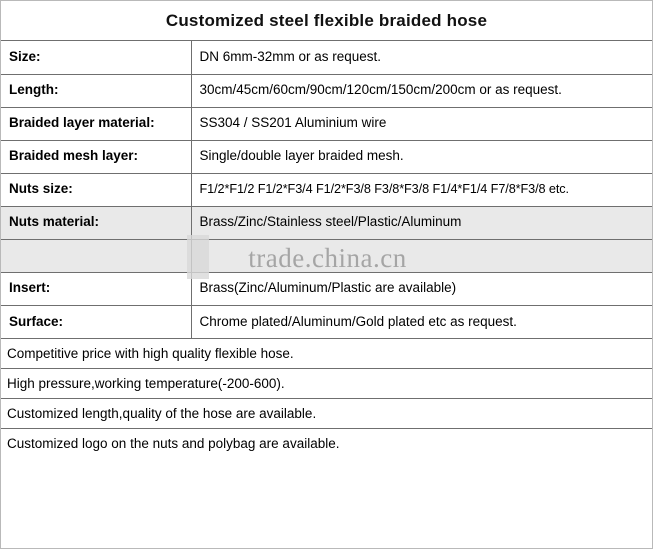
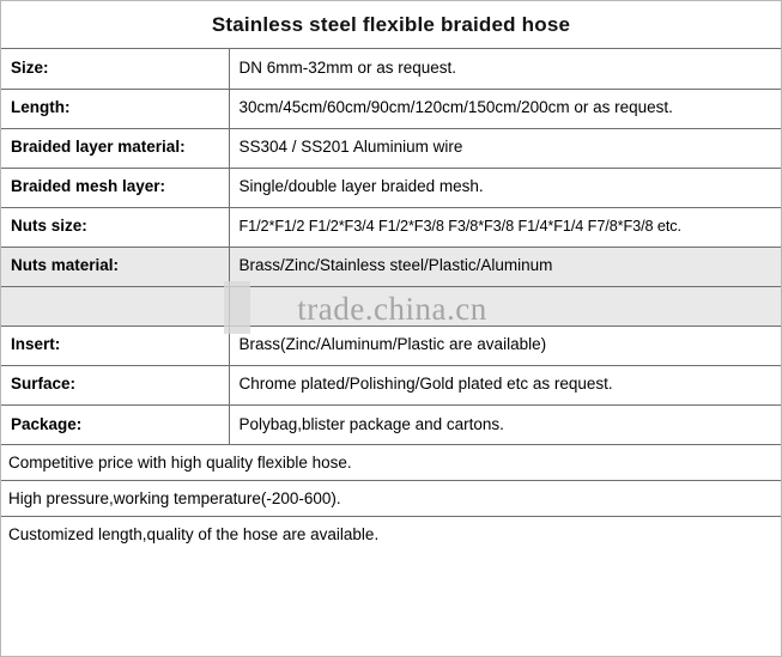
- Customized steel flexible braided hose
+ Stainless steel flexible braided hose
  Size:	DN 6mm-32mm or as request.
  Length:	30cm/45cm/60cm/90cm/120cm/150cm/200cm or as request.
  Braided layer material:	SS304 / SS201 Aluminium wire
  Braided mesh layer:	Single/double layer braided mesh.
  Nuts size:	F1/2*F1/2 F1/2*F3/4 F1/2*F3/8 F3/8*F3/8 F1/4*F1/4 F7/8*F3/8 etc.
  Nuts material:	Brass/Zinc/Stainless steel/Plastic/Aluminum
  Insert:	Brass(Zinc/Aluminum/Plastic are available)
- Surface:	Chrome plated/Aluminum/Gold plated etc as request.
+ Surface:	Chrome plated/Polishing/Gold plated etc as request.
+ Package:	Polybag,blister package and cartons.
  Competitive price with high quality flexible hose.
  High pressure,working temperature(-200-600).
  Customized length,quality of the hose are available.
- Customized logo on the nuts and polybag are available.
  trade.china.cn
